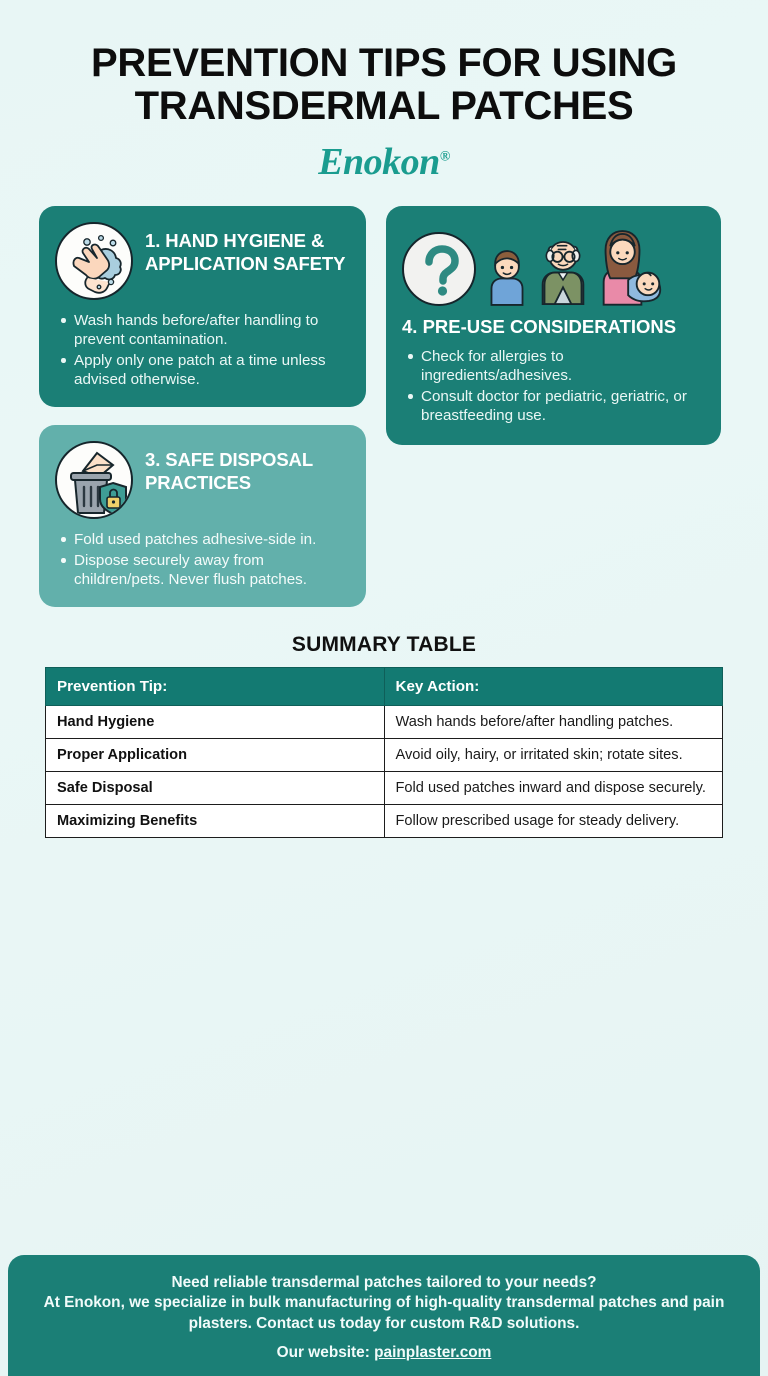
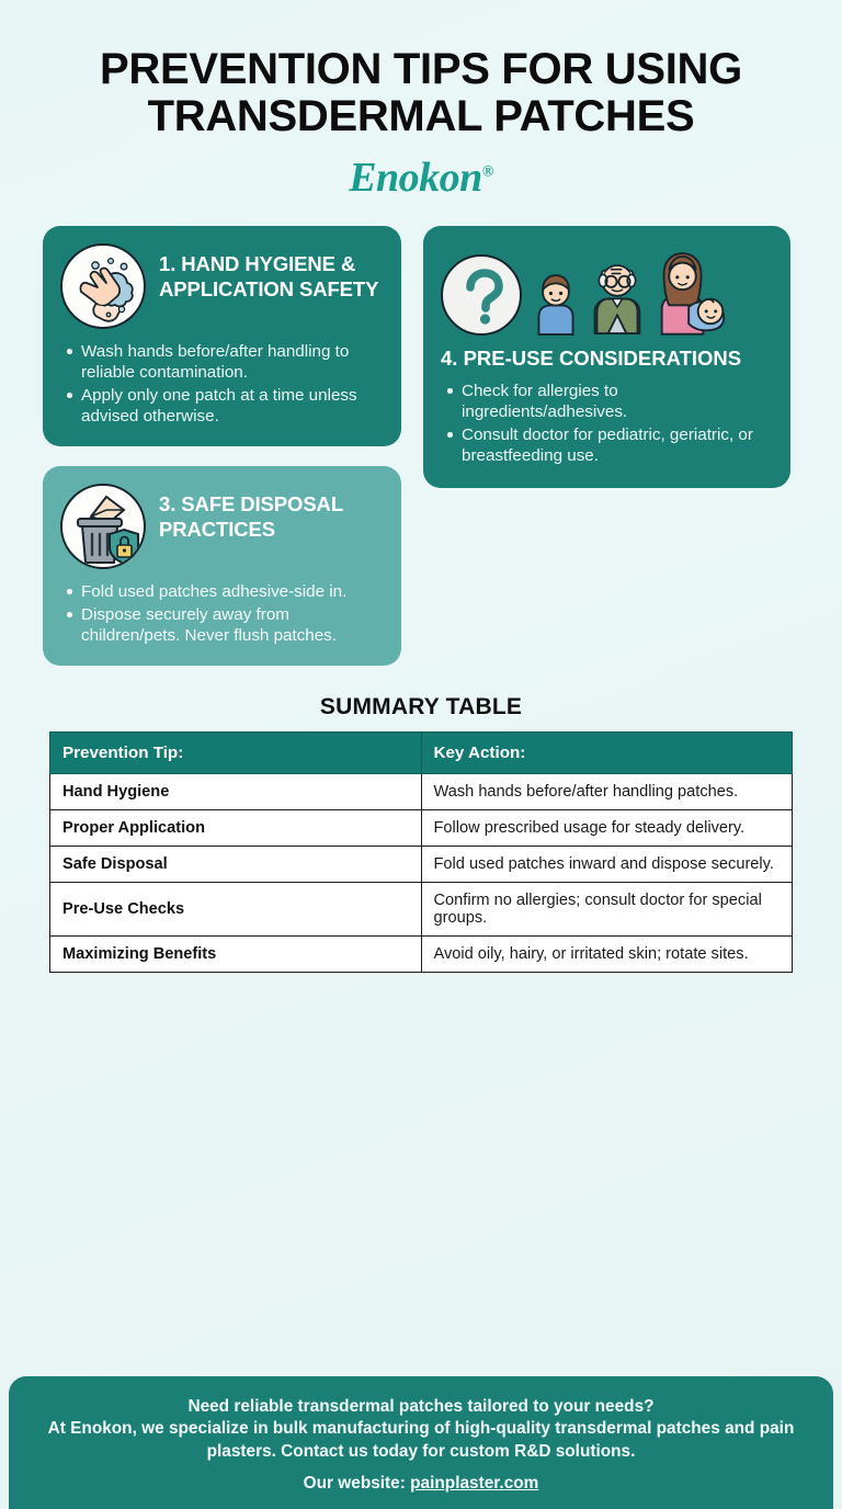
  PREVENTION TIPS FOR USING TRANSDERMAL PATCHES
  Enokon®
  1. HAND HYGIENE & APPLICATION SAFETY
- Wash hands before/after handling to prevent contamination.
+ Wash hands before/after handling to reliable contamination.
  Apply only one patch at a time unless advised otherwise.
  3. SAFE DISPOSAL PRACTICES
  Fold used patches adhesive-side in.
  Dispose securely away from children/pets. Never flush patches.
  4. PRE-USE CONSIDERATIONS
  Check for allergies to ingredients/adhesives.
  Consult doctor for pediatric, geriatric, or breastfeeding use.
  SUMMARY TABLE
  Prevention Tip:	Key Action:
  Hand Hygiene	Wash hands before/after handling patches.
- Proper Application	Avoid oily, hairy, or irritated skin; rotate sites.
+ Proper Application	Follow prescribed usage for steady delivery.
  Safe Disposal	Fold used patches inward and dispose securely.
+ Pre-Use Checks	Confirm no allergies; consult doctor for special groups.
- Maximizing Benefits	Follow prescribed usage for steady delivery.
+ Maximizing Benefits	Avoid oily, hairy, or irritated skin; rotate sites.
  Need reliable transdermal patches tailored to your needs?
  At Enokon, we specialize in bulk manufacturing of high-quality transdermal patches and pain plasters. Contact us today for custom R&D solutions.
  Our website: painplaster.com
